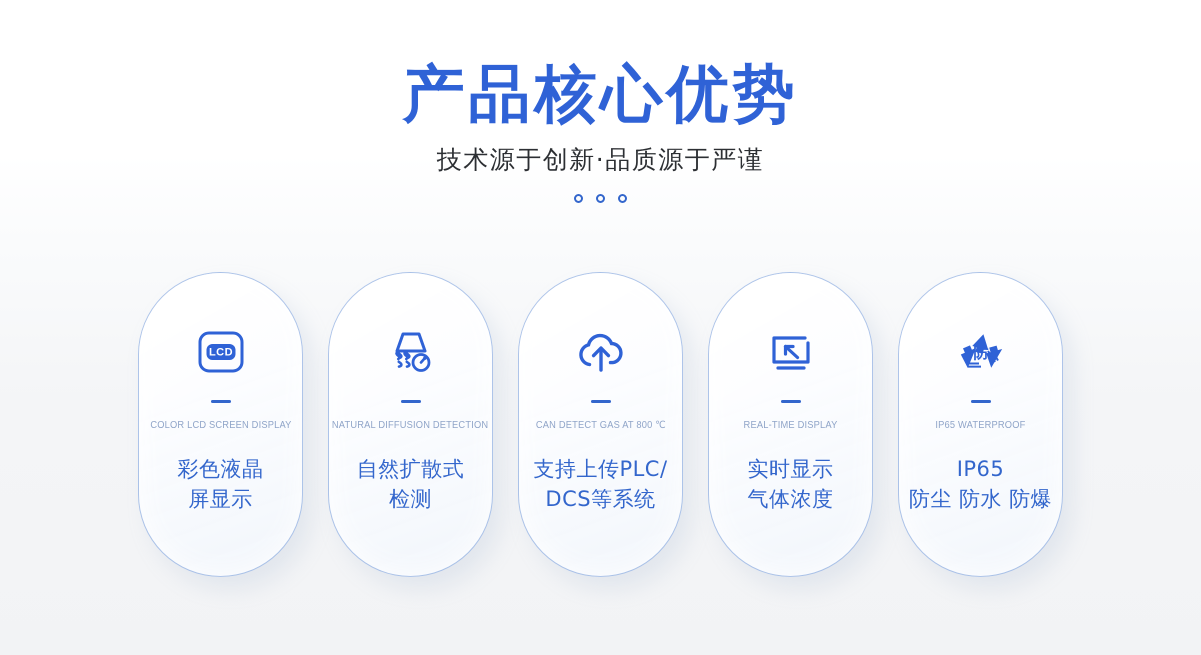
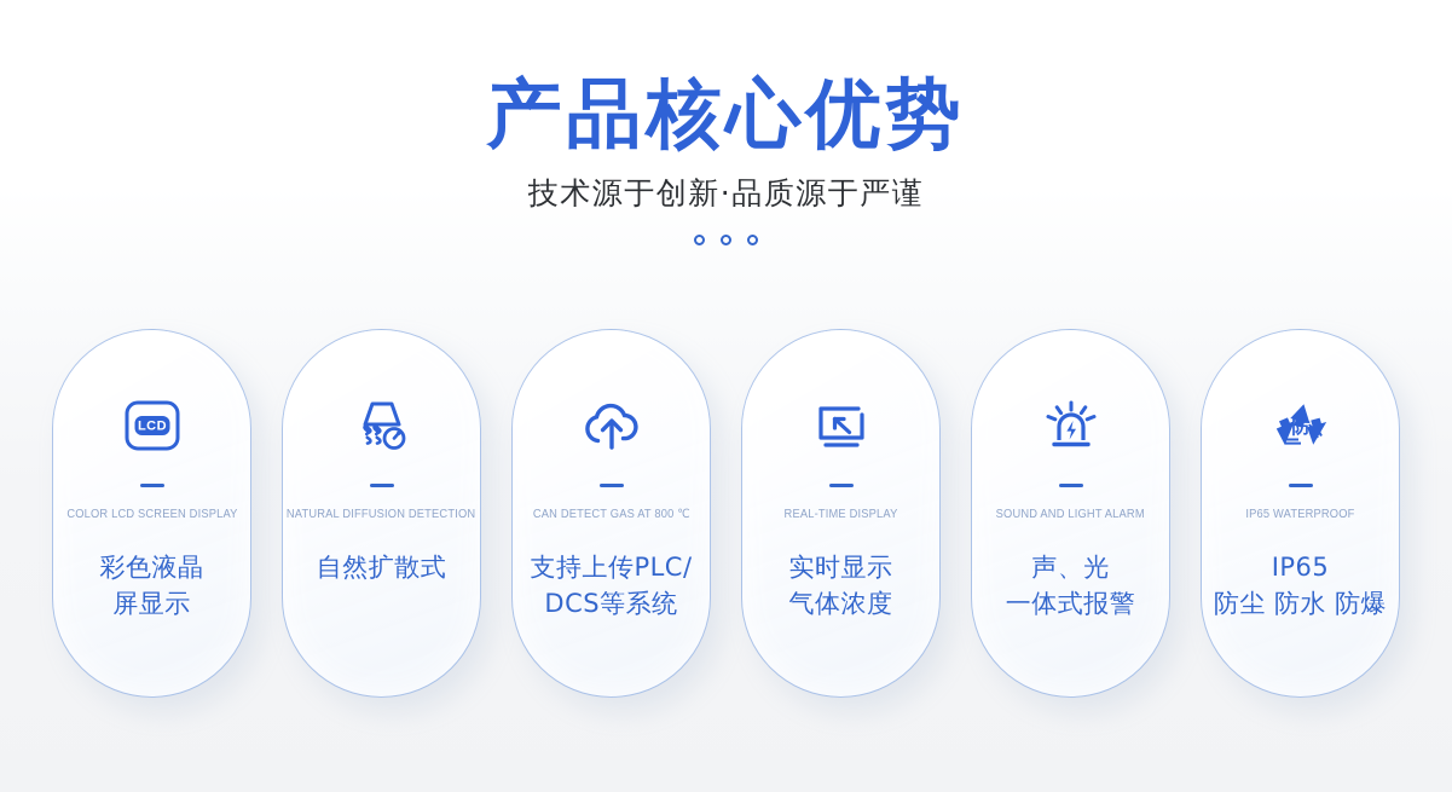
  产品核心优势
  技术源于创新·品质源于严谨
  LCD
  COLOR LCD SCREEN DISPLAY
  彩色液晶
  屏显示
  NATURAL DIFFUSION DETECTION
  自然扩散式
- 检测
  CAN DETECT GAS AT 800 ℃
  支持上传PLC/
  DCS等系统
  REAL-TIME DISPLAY
  实时显示
  气体浓度
+ SOUND AND LIGHT ALARM
+ 声、光
+ 一体式报警
  防
  IP65 WATERPROOF
  IP65
  防尘 防水 防爆
